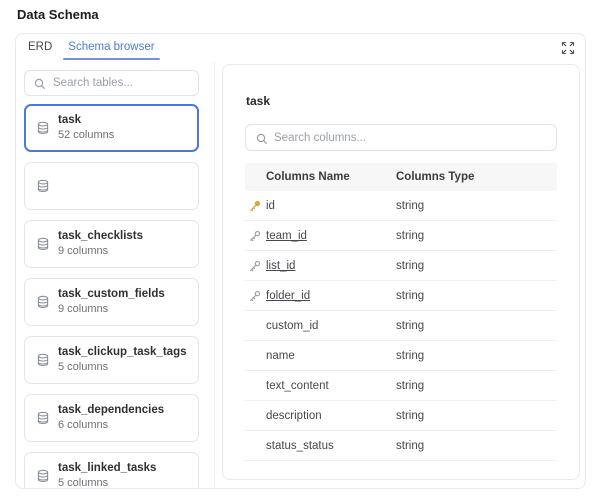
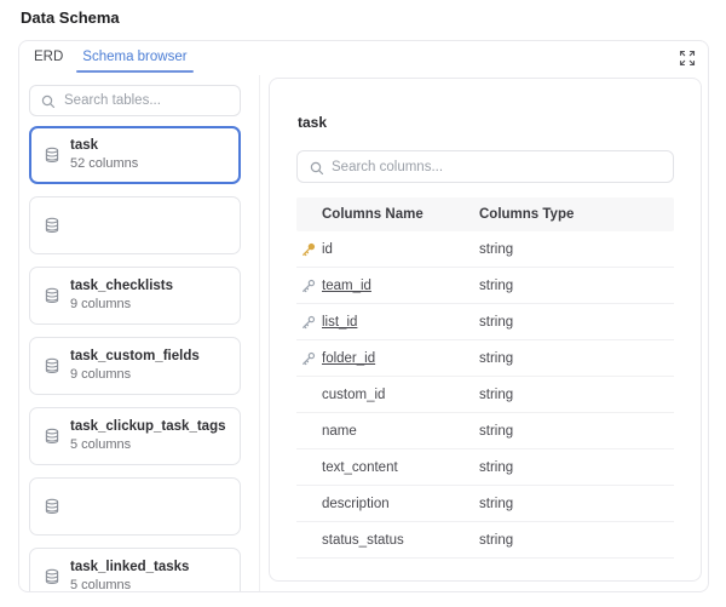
  Data Schema
  ERD
  Schema browser
  Search tables...
  task
  52 columns
  task_checklists
  9 columns
  task_custom_fields
  9 columns
  task_clickup_task_tags
  5 columns
- task_dependencies
- 6 columns
  task_linked_tasks
  5 columns
  task
  Search columns...
  Columns Name
  Columns Type
  id
  string
  team_id
  string
  list_id
  string
  folder_id
  string
  custom_id
  string
  name
  string
  text_content
  string
  description
  string
  status_status
  string
